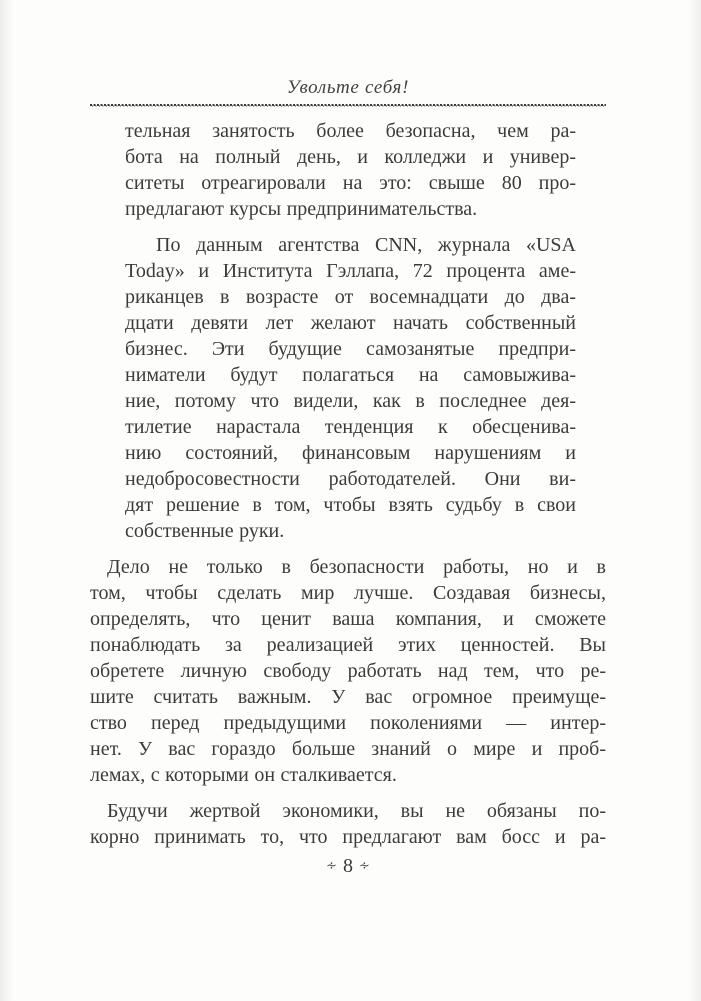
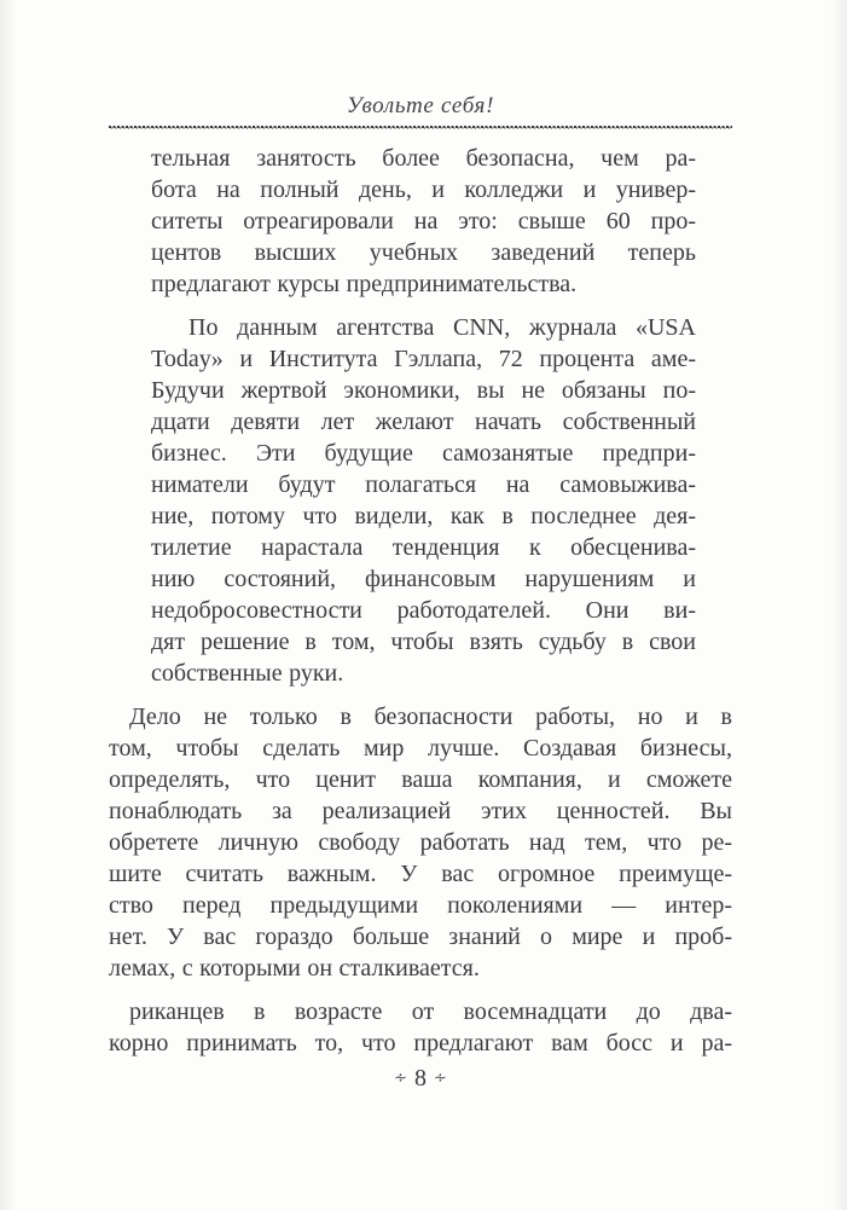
  Увольте себя!
  тельная занятость более безопасна, чем ра-
  бота на полный день, и колледжи и универ-
- ситеты отреагировали на это: свыше 80 про-
+ ситеты отреагировали на это: свыше 60 про-
+ центов высших учебных заведений теперь
  предлагают курсы предпринимательства.
  По данным агентства CNN, журнала «USA
  Today» и Института Гэллапа, 72 процента аме-
- риканцев в возрасте от восемнадцати до два-
+ Будучи жертвой экономики, вы не обязаны по-
  дцати девяти лет желают начать собственный
  бизнес. Эти будущие самозанятые предпри-
  ниматели будут полагаться на самовыжива-
  ние, потому что видели, как в последнее дея-
  тилетие нарастала тенденция к обесценива-
  нию состояний, финансовым нарушениям и
  недобросовестности работодателей. Они ви-
  дят решение в том, чтобы взять судьбу в свои
  собственные руки.
  Дело не только в безопасности работы, но и в
  том, чтобы сделать мир лучше. Создавая бизнесы,
  определять, что ценит ваша компания, и сможете
  понаблюдать за реализацией этих ценностей. Вы
  обретете личную свободу работать над тем, что ре-
  шите считать важным. У вас огромное преимуще-
  ство перед предыдущими поколениями — интер-
  нет. У вас гораздо больше знаний о мире и проб-
  лемах, с которыми он сталкивается.
- Будучи жертвой экономики, вы не обязаны по-
+ риканцев в возрасте от восемнадцати до два-
  корно принимать то, что предлагают вам босс и ра-
  ∻ 8 ∻
